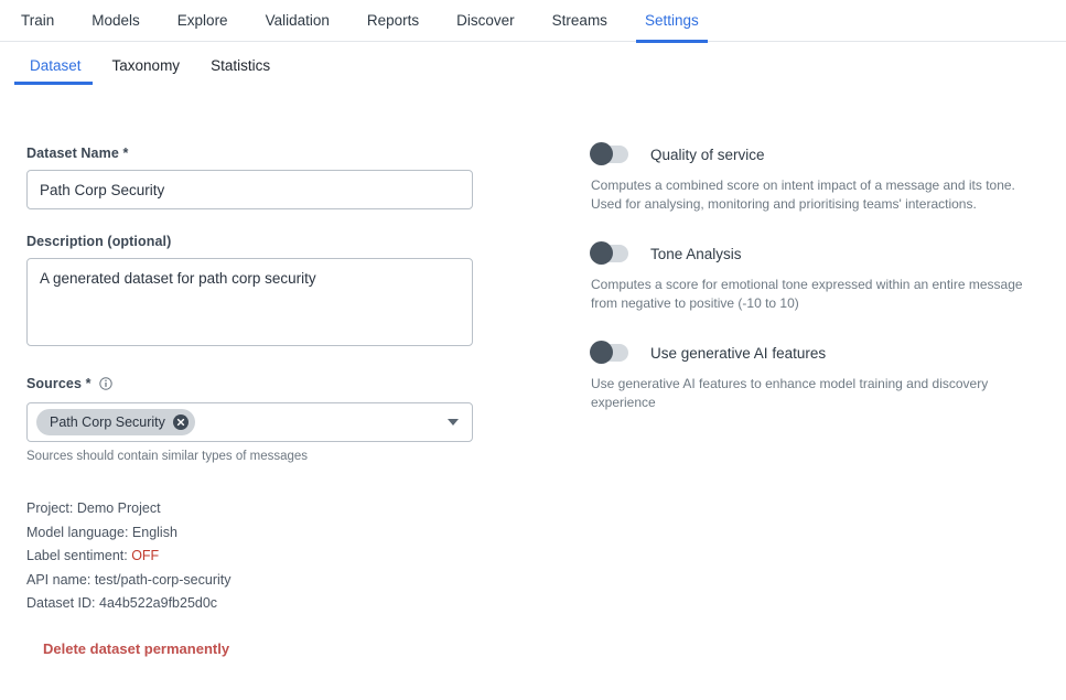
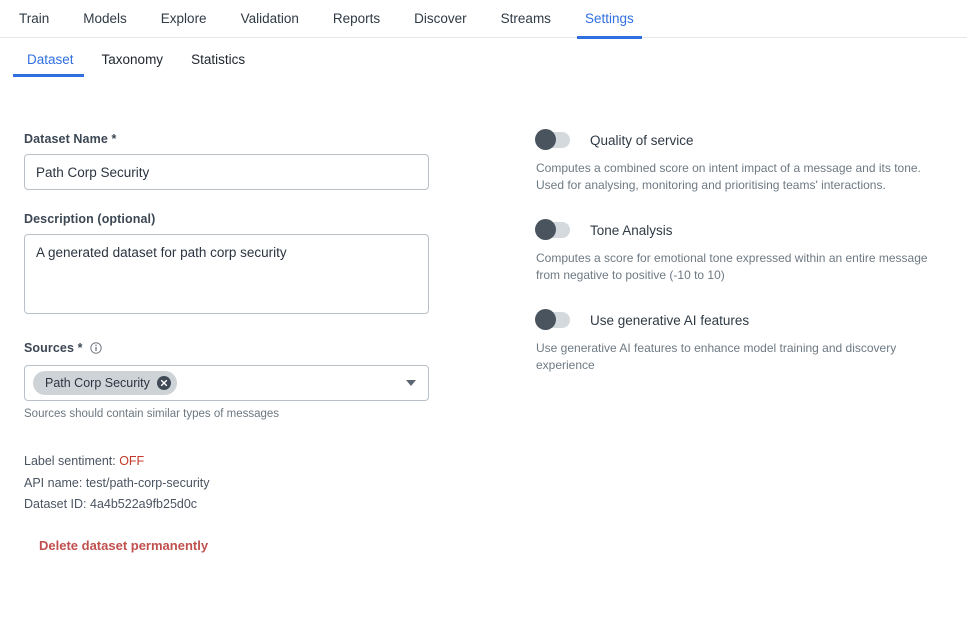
  Train
  Models
  Explore
  Validation
  Reports
  Discover
  Streams
  Settings
  Dataset
  Taxonomy
  Statistics
  Dataset Name *
  Path Corp Security
  Description (optional)
  A generated dataset for path corp security
  Sources *
  Path Corp Security
  Sources should contain similar types of messages
- Project: Demo Project
- Model language: English
  Label sentiment: OFF
  API name: test/path-corp-security
  Dataset ID: 4a4b522a9fb25d0c
  Delete dataset permanently
  Quality of service
  Computes a combined score on intent impact of a message and its tone. Used for analysing, monitoring and prioritising teams' interactions.
  Tone Analysis
  Computes a score for emotional tone expressed within an entire message from negative to positive (-10 to 10)
  Use generative AI features
  Use generative AI features to enhance model training and discovery experience
